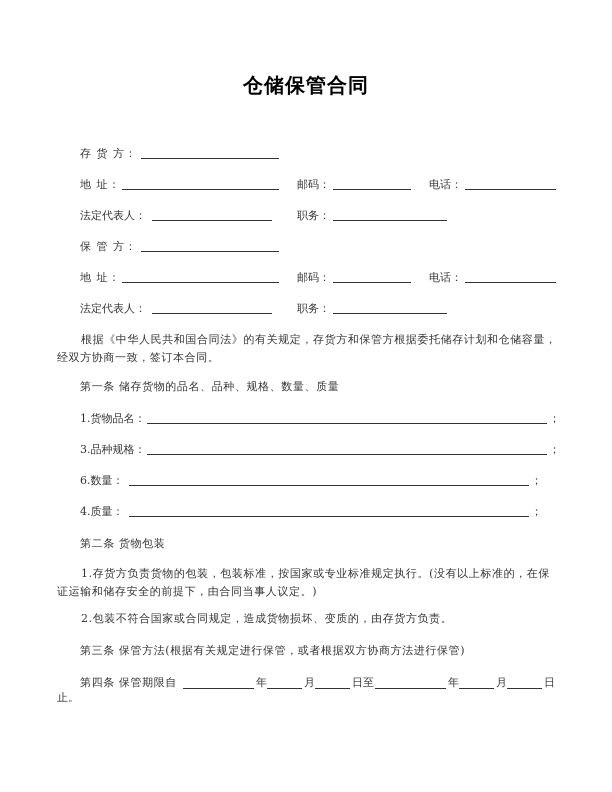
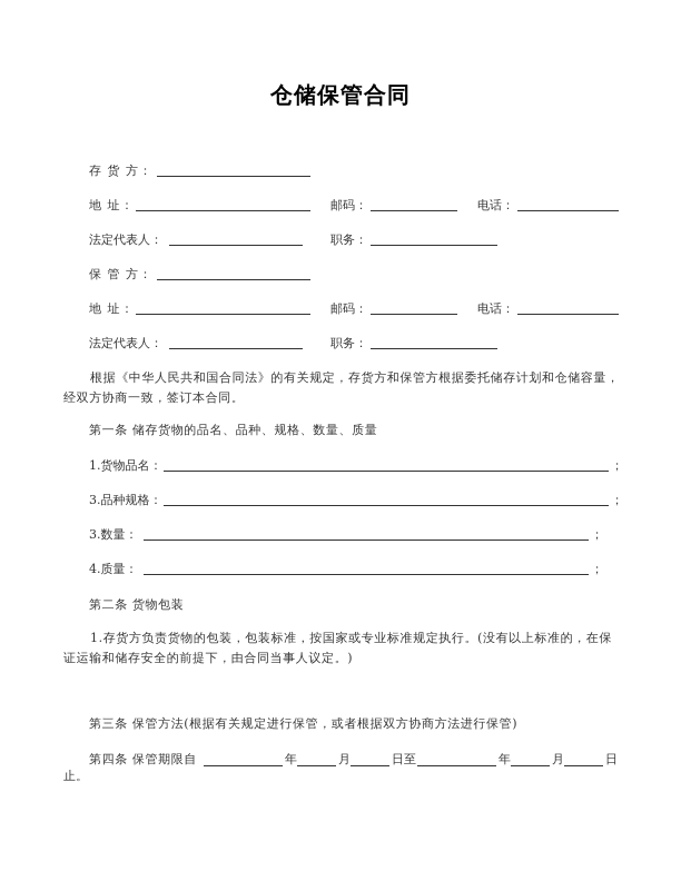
  仓储保管合同
  存 货 方：
  地 址：
  邮码：
  电话：
  法定代表人：
  职务：
  保 管 方：
  地 址：
  邮码：
  电话：
  法定代表人：
  职务：
  根据《中华人民共和国合同法》的有关规定，存货方和保管方根据委托储存计划和仓储容量，经双方协商一致，签订本合同。
  第一条 储存货物的品名、品种、规格、数量、质量
  1.货物品名：
  ；
  3.品种规格：
  ；
- 6.数量：
+ 3.数量：
  ；
  4.质量：
  ；
  第二条 货物包装
  1.存货方负责货物的包装，包装标准，按国家或专业标准规定执行。(没有以上标准的，在保证运输和储存安全的前提下，由合同当事人议定。)
- 2.包装不符合国家或合同规定，造成货物损坏、变质的，由存货方负责。
  第三条 保管方法(根据有关规定进行保管，或者根据双方协商方法进行保管)
  第四条 保管期限自
  年
  月
  日至
  年
  月
  日
  止。
